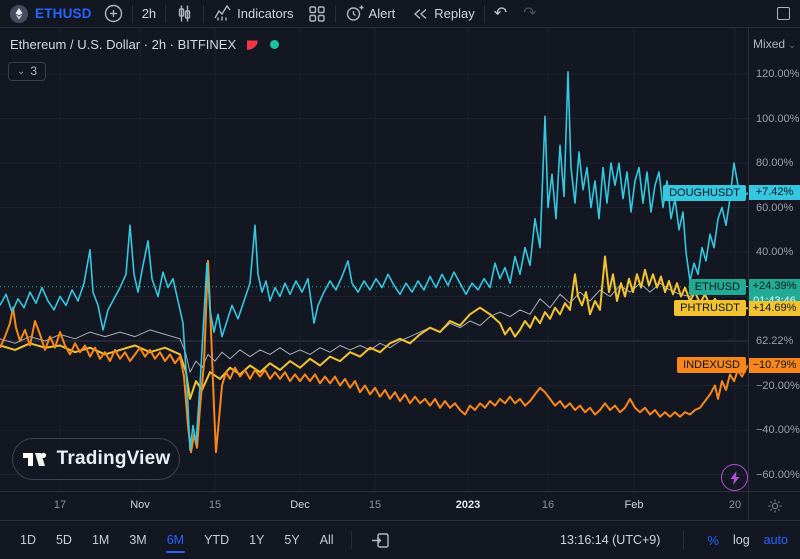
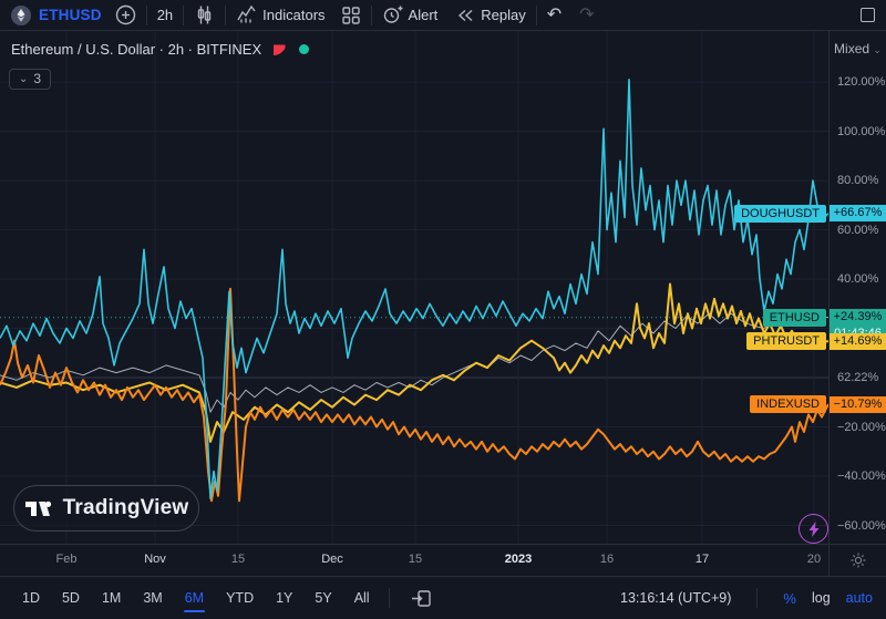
  ETHUSD
  2h
  Indicators
  Alert
  Replay
  ↶
  ↷
  Ethereum / U.S. Dollar · 2h · BITFINEX
  ⌄
  3
  TradingView
  ETHUSD
  PHTRUSDT
  INDEXUSD
  DOUGHUSDT
  Mixed ⌄
  120.00%
  100.00%
  80.00%
  60.00%
  40.00%
  62.22%
  −20.00%
  −40.00%
  −60.00%
  +24.39%
  +14.69%
  −10.79%
- +7.42%
+ +66.67%
- 17
+ Feb
  Nov
  15
  Dec
  15
  2023
  16
- Feb
+ 17
  20
  1D
  5D
  1M
  3M
  6M
  YTD
  1Y
  5Y
  All
  13:16:14 (UTC+9)
  %
  log
  auto
